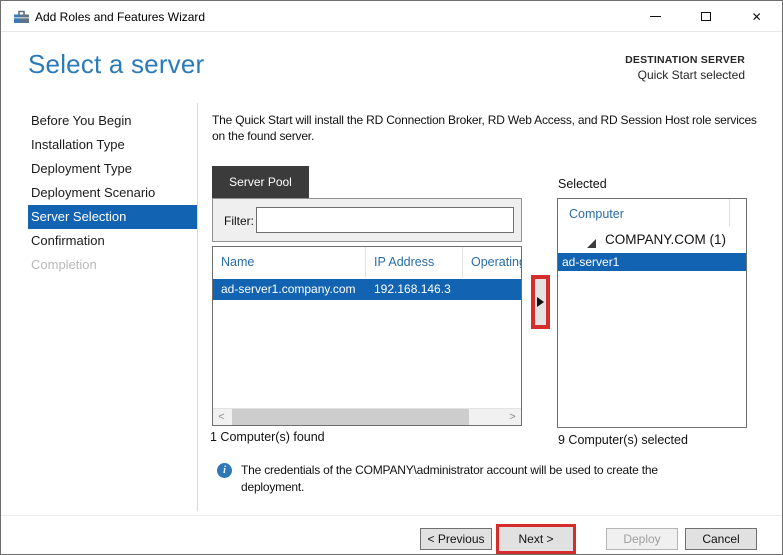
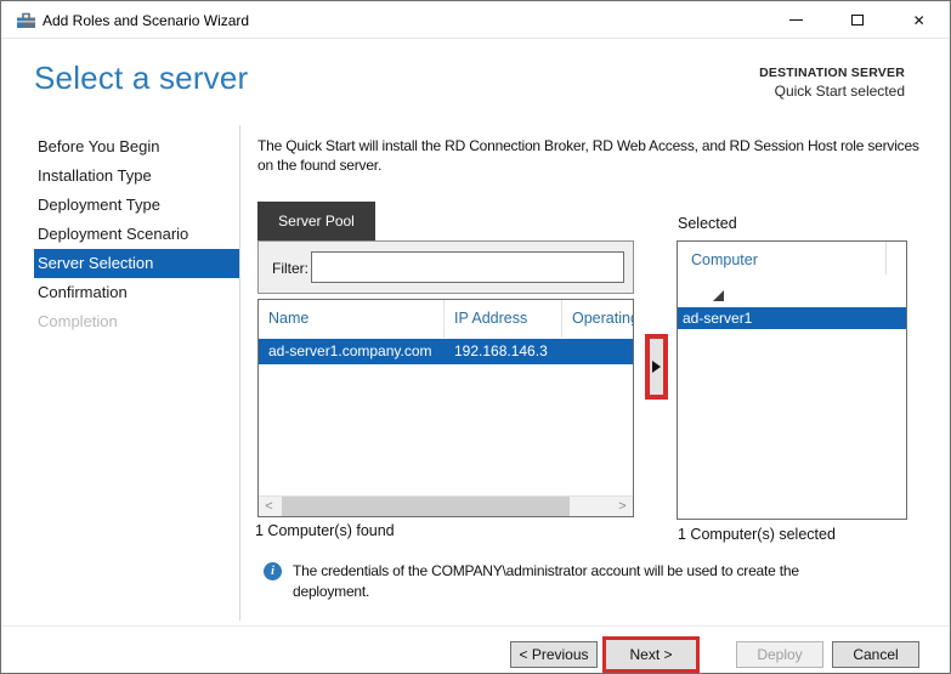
- Add Roles and Features Wizard
+ Add Roles and Scenario Wizard
  ✕
  Select a server
  DESTINATION SERVER
  Quick Start selected
  Before You Begin
  Installation Type
  Deployment Type
  Deployment Scenario
  Server Selection
  Confirmation
  Completion
  The Quick Start will install the RD Connection Broker, RD Web Access, and RD Session Host role services on the found server.
  Server Pool
  Filter:
  Name
  IP Address
  Operatin
  ad-server1.company.com
  192.168.146.3
  <
  >
  1 Computer(s) found
  Selected
  Computer
- COMPANY.COM (1)
  ad-server1
- 9 Computer(s) selected
+ 1 Computer(s) selected
  i
  The credentials of the COMPANY\administrator account will be used to create the deployment.
  < Previous
  Next >
  Deploy
  Cancel
